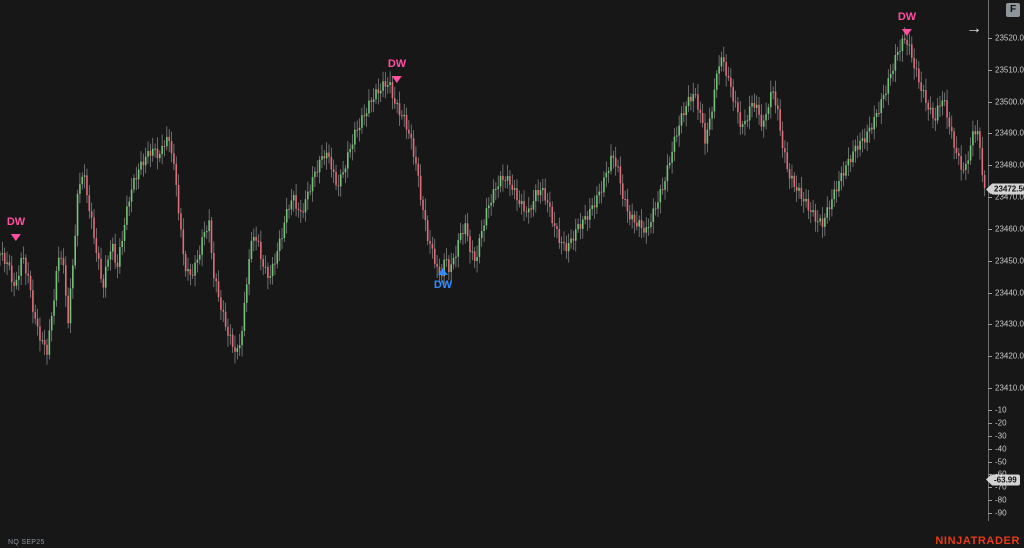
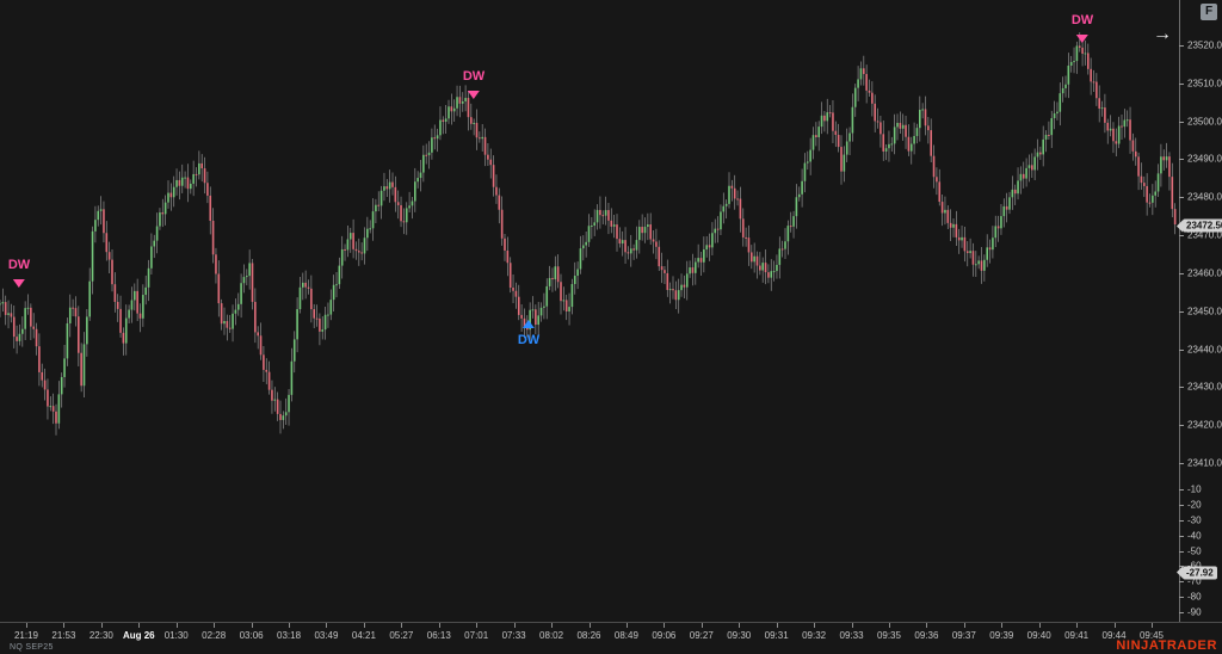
  DW
  DW
  DW
  DW
  →
  F
  23520.0
  23510.0
  23500.0
  23490.0
  23480.0
  23470.0
  23460.0
  23450.0
  23440.0
  23430.0
  23420.0
  23410.0
  -10
  -20
  -30
  -40
  -50
  -70
  -80
  -90
  23472.5
- -63.99
+ -27.92
+ 21:19
+ 21:53
+ 22:30
+ Aug 26
+ 01:30
+ 02:28
+ 03:06
+ 03:18
+ 03:49
+ 04:21
+ 05:27
+ 06:13
+ 07:01
+ 07:33
+ 08:02
+ 08:26
+ 08:49
+ 09:06
+ 09:27
+ 09:30
+ 09:31
+ 09:32
+ 09:33
+ 09:35
+ 09:36
+ 09:37
+ 09:39
+ 09:40
+ 09:41
+ 09:44
+ 09:45
  NINJATRADER
